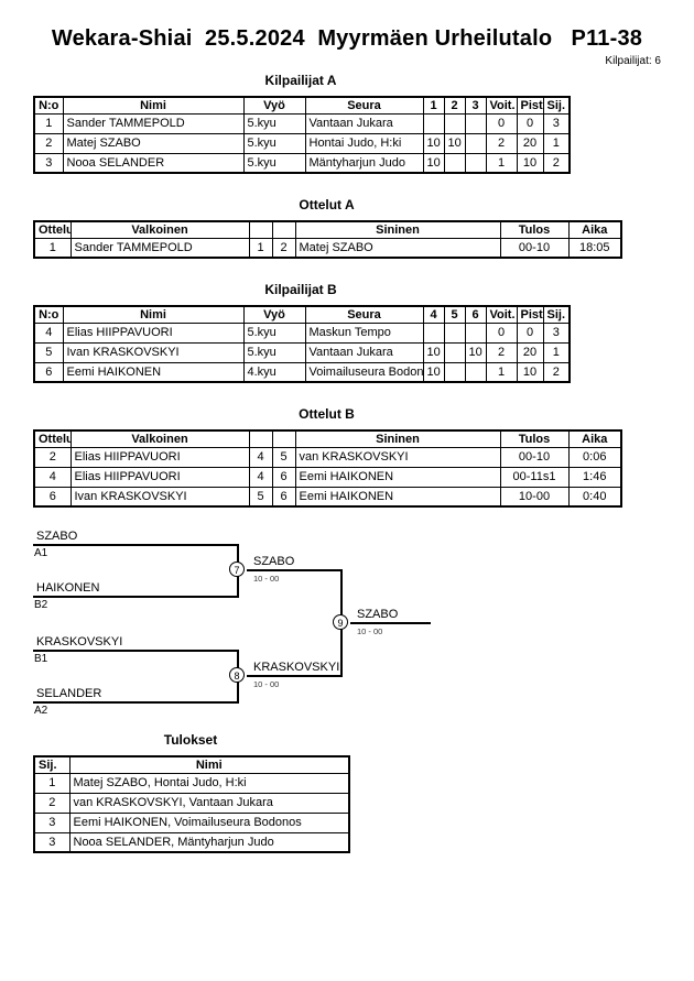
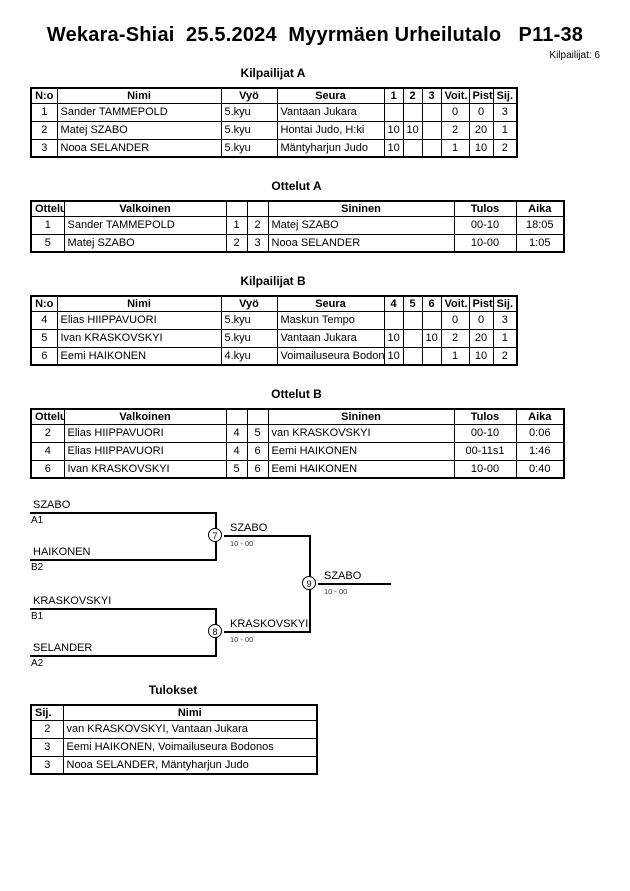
  Wekara-Shiai 25.5.2024 Myyrmäen Urheilutalo P11-38
  Kilpailijat: 6
  Kilpailijat A
  N:o	Nimi	Vyö	Seura	1	2	3	Voit.	Pist	Sij.
  1	Sander TAMMEPOLD	5.kyu	Vantaan Jukara				0	0	3
  2	Matej SZABO	5.kyu	Hontai Judo, H:ki	10	10		2	20	1
  3	Nooa SELANDER	5.kyu	Mäntyharjun Judo	10			1	10	2
  Ottelut A
  Ottelu	Valkoinen			Sininen	Tulos	Aika
  1	Sander TAMMEPOLD	1	2	Matej SZABO	00-10	18:05
+ 5	Matej SZABO	2	3	Nooa SELANDER	10-00	1:05
  Kilpailijat B
  N:o	Nimi	Vyö	Seura	4	5	6	Voit.	Pist	Sij.
  4	Elias HIIPPAVUORI	5.kyu	Maskun Tempo				0	0	3
  5	Ivan KRASKOVSKYI	5.kyu	Vantaan Jukara	10		10	2	20	1
  6	Eemi HAIKONEN	4.kyu	Voimailuseura Bodon	10			1	10	2
  Ottelut B
  Ottelu	Valkoinen			Sininen	Tulos	Aika
  2	Elias HIIPPAVUORI	4	5	van KRASKOVSKYI	00-10	0:06
  4	Elias HIIPPAVUORI	4	6	Eemi HAIKONEN	00-11s1	1:46
  6	Ivan KRASKOVSKYI	5	6	Eemi HAIKONEN	10-00	0:40
  SZABO
  A1
  HAIKONEN
  B2
  7
  SZABO
  10 - 00
  KRASKOVSKYI
  B1
  SELANDER
  A2
  8
  KRASKOVSKYI
  10 - 00
  9
  SZABO
  10 - 00
  Tulokset
  Sij.	Nimi
- 1	Matej SZABO, Hontai Judo, H:ki
  2	van KRASKOVSKYI, Vantaan Jukara
  3	Eemi HAIKONEN, Voimailuseura Bodonos
  3	Nooa SELANDER, Mäntyharjun Judo
